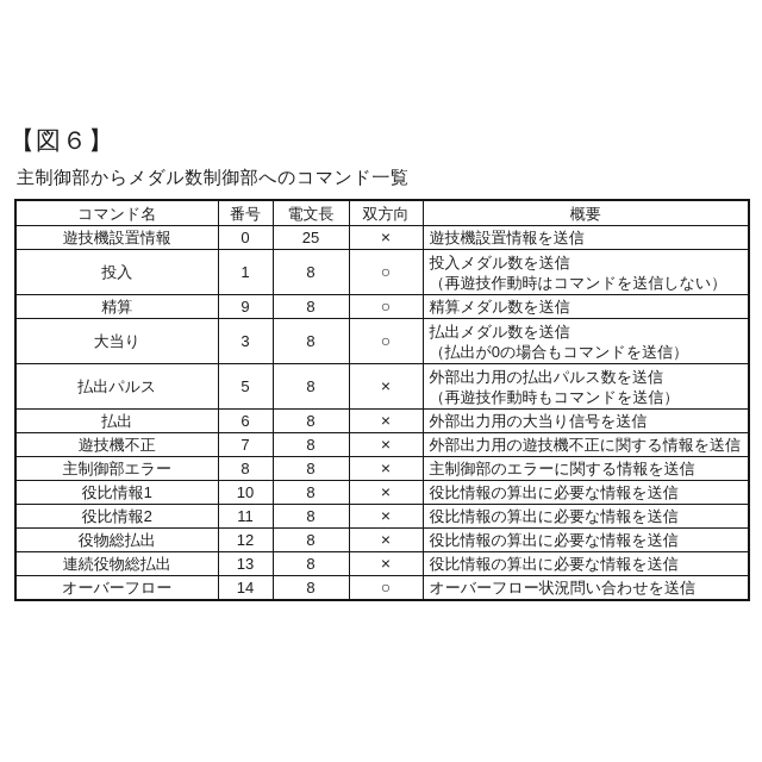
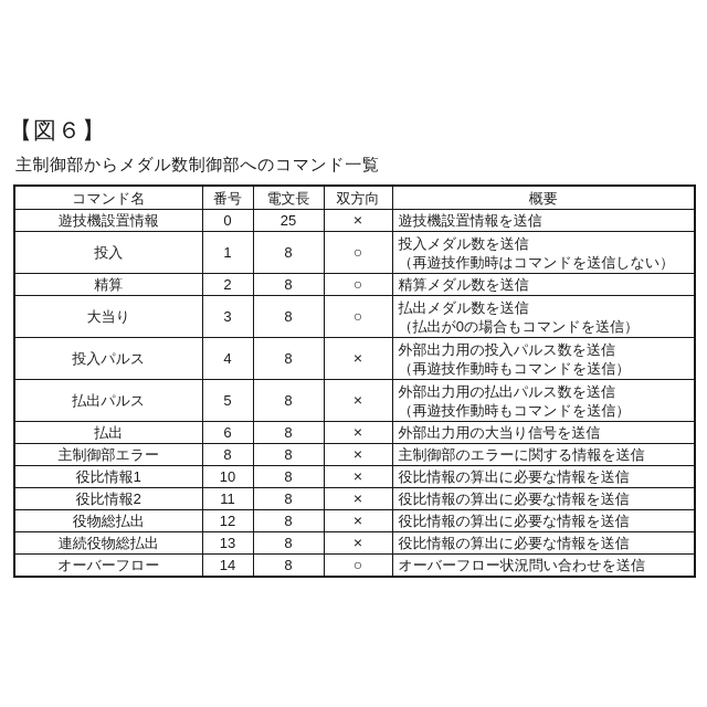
  【図６】
  主制御部からメダル数制御部へのコマンド一覧
  コマンド名	番号	電文長	双方向	概要
  遊技機設置情報	0	25	×	遊技機設置情報を送信
  投入	1	8	○	投入メダル数を送信（再遊技作動時はコマンドを送信しない）
- 精算	9	8	○	精算メダル数を送信
+ 精算	2	8	○	精算メダル数を送信
  大当り	3	8	○	払出メダル数を送信（払出が0の場合もコマンドを送信）
+ 投入パルス	4	8	×	外部出力用の投入パルス数を送信（再遊技作動時もコマンドを送信）
  払出パルス	5	8	×	外部出力用の払出パルス数を送信（再遊技作動時もコマンドを送信）
  払出	6	8	×	外部出力用の大当り信号を送信
- 遊技機不正	7	8	×	外部出力用の遊技機不正に関する情報を送信
  主制御部エラー	8	8	×	主制御部のエラーに関する情報を送信
  役比情報1	10	8	×	役比情報の算出に必要な情報を送信
  役比情報2	11	8	×	役比情報の算出に必要な情報を送信
  役物総払出	12	8	×	役比情報の算出に必要な情報を送信
  連続役物総払出	13	8	×	役比情報の算出に必要な情報を送信
  オーバーフロー	14	8	○	オーバーフロー状況問い合わせを送信
